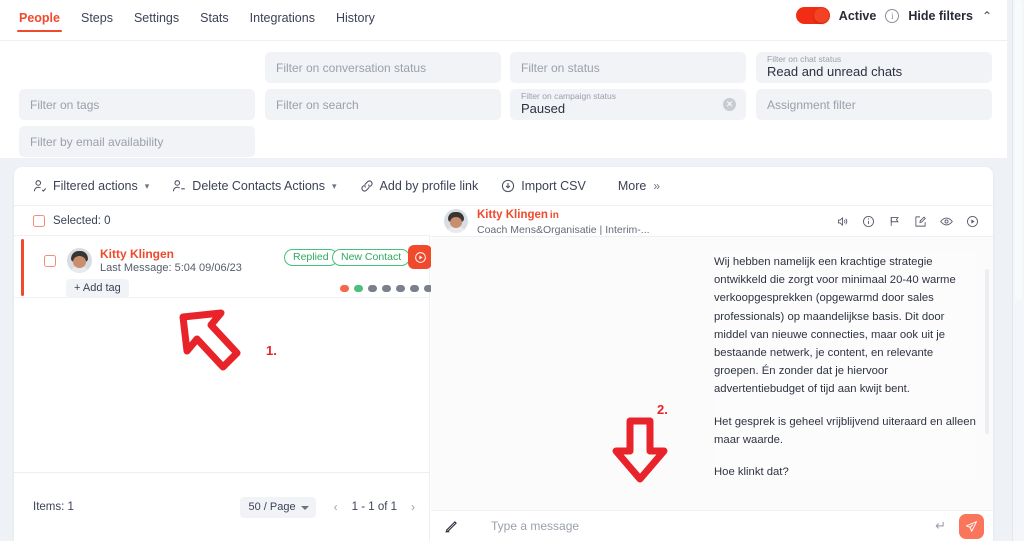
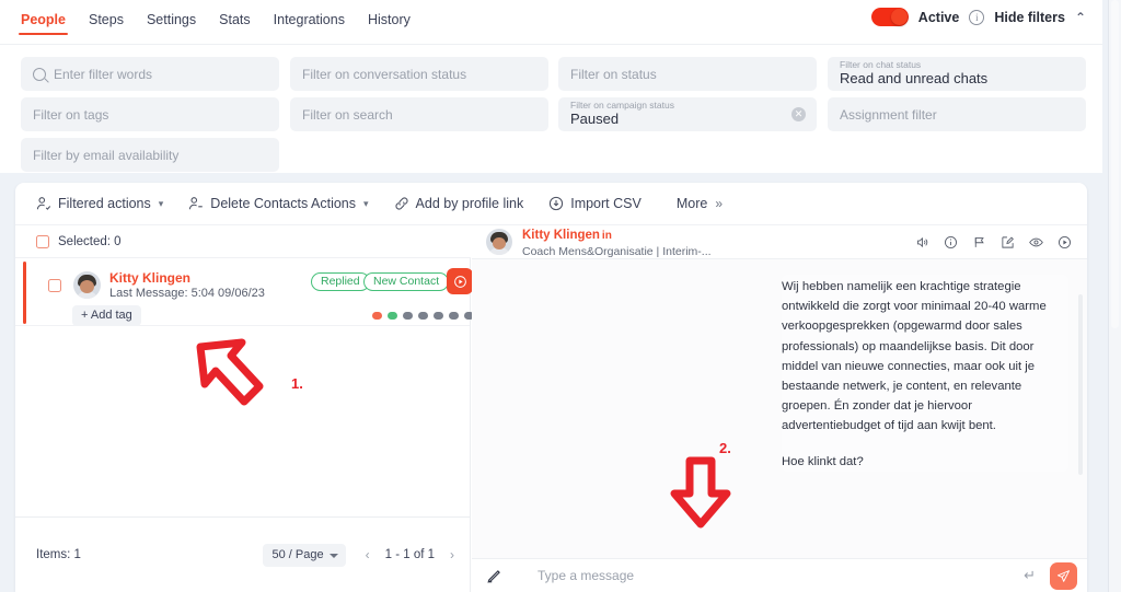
  People
  Steps
  Settings
  Stats
  Integrations
  History
  Active
  i
  Hide filters
  ⌃
+ Enter filter words
  Filter on conversation status
  Filter on status
  Filter on chat status
  Read and unread chats
  Filter on tags
  Filter on search
  Filter on campaign status
  Paused
  ✕
  Assignment filter
  Filter by email availability
  Filtered actions
  ▾
  Delete Contacts Actions
  ▾
  Add by profile link
  Import CSV
  More
  »
  Selected: 0
  Kitty Klingen
  Last Message: 5:04 09/06/23
  Replied
  New Contact
  + Add tag
  Items: 1
  50 / Page
  ‹
  1 - 1 of 1
  ›
  Kitty Klingen in
  Coach Mens&Organisatie | Interim-...
  Wij hebben namelijk een krachtige strategie ontwikkeld die zorgt voor minimaal 20-40 warme verkoopgesprekken (opgewarmd door sales professionals) op maandelijkse basis. Dit door middel van nieuwe connecties, maar ook uit je bestaande netwerk, je content, en relevante groepen. Én zonder dat je hiervoor advertentiebudget of tijd aan kwijt bent.
- Het gesprek is geheel vrijblijvend uiteraard en alleen maar waarde.
  Hoe klinkt dat?
  Type a message
  ↵
  1.
  2.
